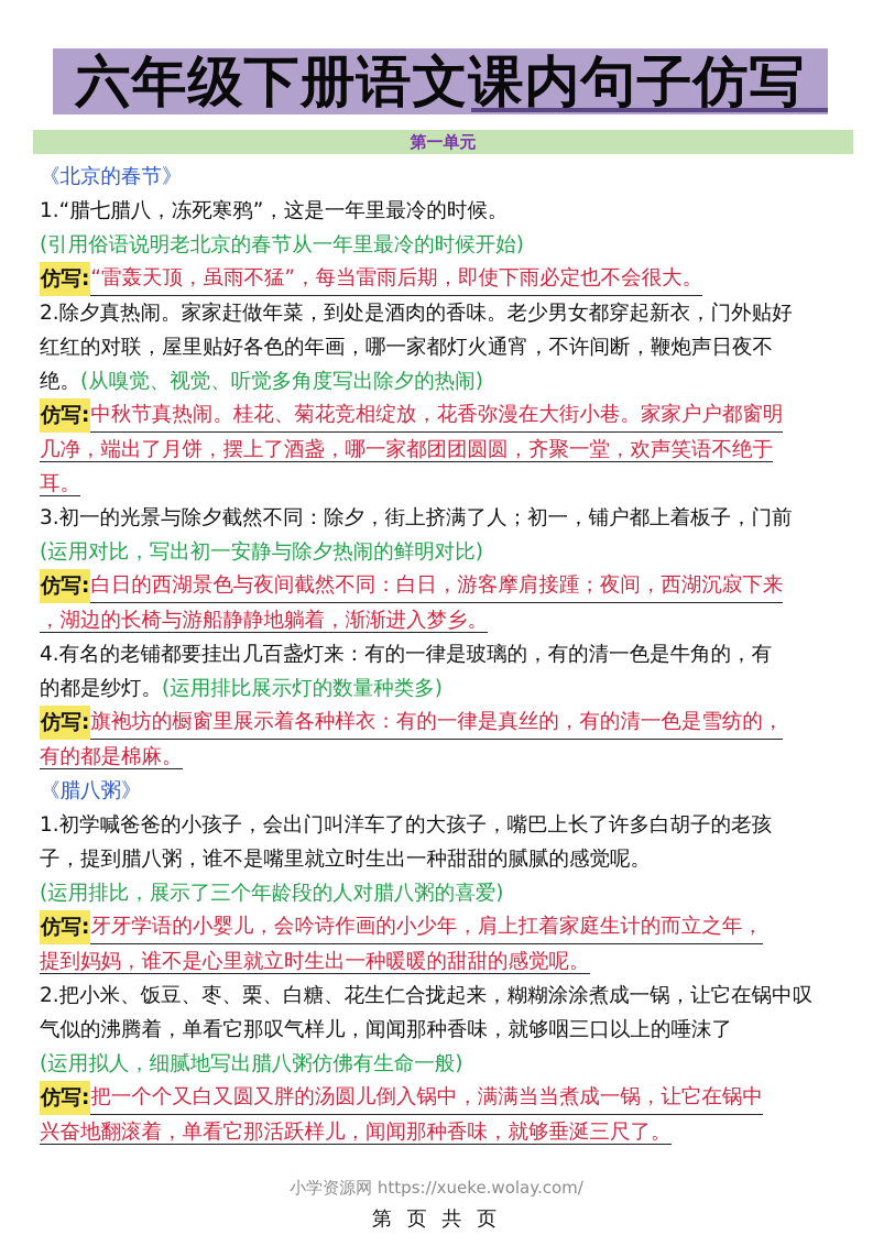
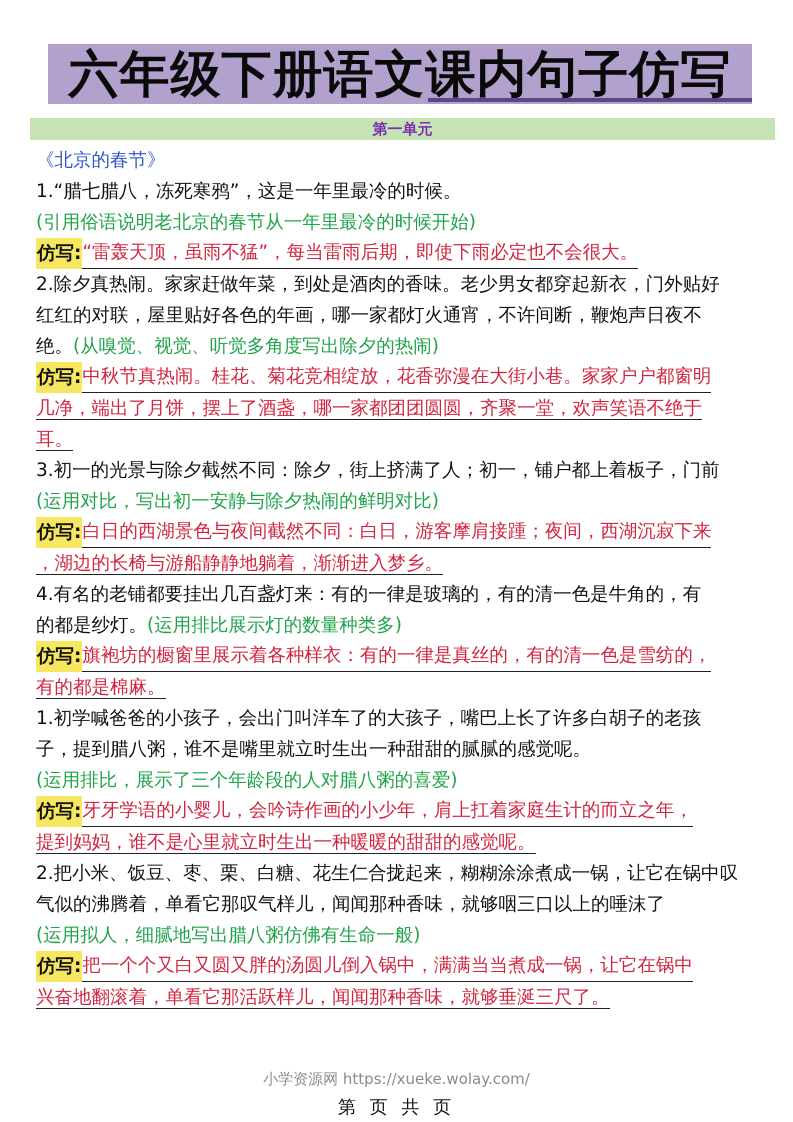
  六年级下册语文课内句子仿写
  第一单元
  《北京的春节》
  1.“腊七腊八，冻死寒鸦”，这是一年里最冷的时候。
  (引用俗语说明老北京的春节从一年里最冷的时候开始)
  仿写:
  “雷轰天顶，虽雨不猛”，每当雷雨后期，即使下雨必定也不会很大。
  2.除夕真热闹。家家赶做年菜，到处是酒肉的香味。老少男女都穿起新衣，门外贴好
  红红的对联，屋里贴好各色的年画，哪一家都灯火通宵，不许间断，鞭炮声日夜不
  绝。(从嗅觉、视觉、听觉多角度写出除夕的热闹)
  仿写:
  中秋节真热闹。桂花、菊花竞相绽放，花香弥漫在大街小巷。家家户户都窗明
  几净，端出了月饼，摆上了酒盏，哪一家都团团圆圆，齐聚一堂，欢声笑语不绝于
  耳。
  3.初一的光景与除夕截然不同：除夕，街上挤满了人；初一，铺户都上着板子，门前
  (运用对比，写出初一安静与除夕热闹的鲜明对比)
  仿写:
  白日的西湖景色与夜间截然不同：白日，游客摩肩接踵；夜间，西湖沉寂下来
  ，湖边的长椅与游船静静地躺着，渐渐进入梦乡。
  4.有名的老铺都要挂出几百盏灯来：有的一律是玻璃的，有的清一色是牛角的，有
  的都是纱灯。(运用排比展示灯的数量种类多)
  仿写:
  旗袍坊的橱窗里展示着各种样衣：有的一律是真丝的，有的清一色是雪纺的，
  有的都是棉麻。
- 《腊八粥》
  1.初学喊爸爸的小孩子，会出门叫洋车了的大孩子，嘴巴上长了许多白胡子的老孩
  子，提到腊八粥，谁不是嘴里就立时生出一种甜甜的腻腻的感觉呢。
  (运用排比，展示了三个年龄段的人对腊八粥的喜爱)
  仿写:
  牙牙学语的小婴儿，会吟诗作画的小少年，肩上扛着家庭生计的而立之年，
  提到妈妈，谁不是心里就立时生出一种暖暖的甜甜的感觉呢。
  2.把小米、饭豆、枣、栗、白糖、花生仁合拢起来，糊糊涂涂煮成一锅，让它在锅中叹
  气似的沸腾着，单看它那叹气样儿，闻闻那种香味，就够咽三口以上的唾沫了
  (运用拟人，细腻地写出腊八粥仿佛有生命一般)
  仿写:
  把一个个又白又圆又胖的汤圆儿倒入锅中，满满当当煮成一锅，让它在锅中
  兴奋地翻滚着，单看它那活跃样儿，闻闻那种香味，就够垂涎三尺了。
  小学资源网 https://xueke.wolay.com/
  第 页 共 页
